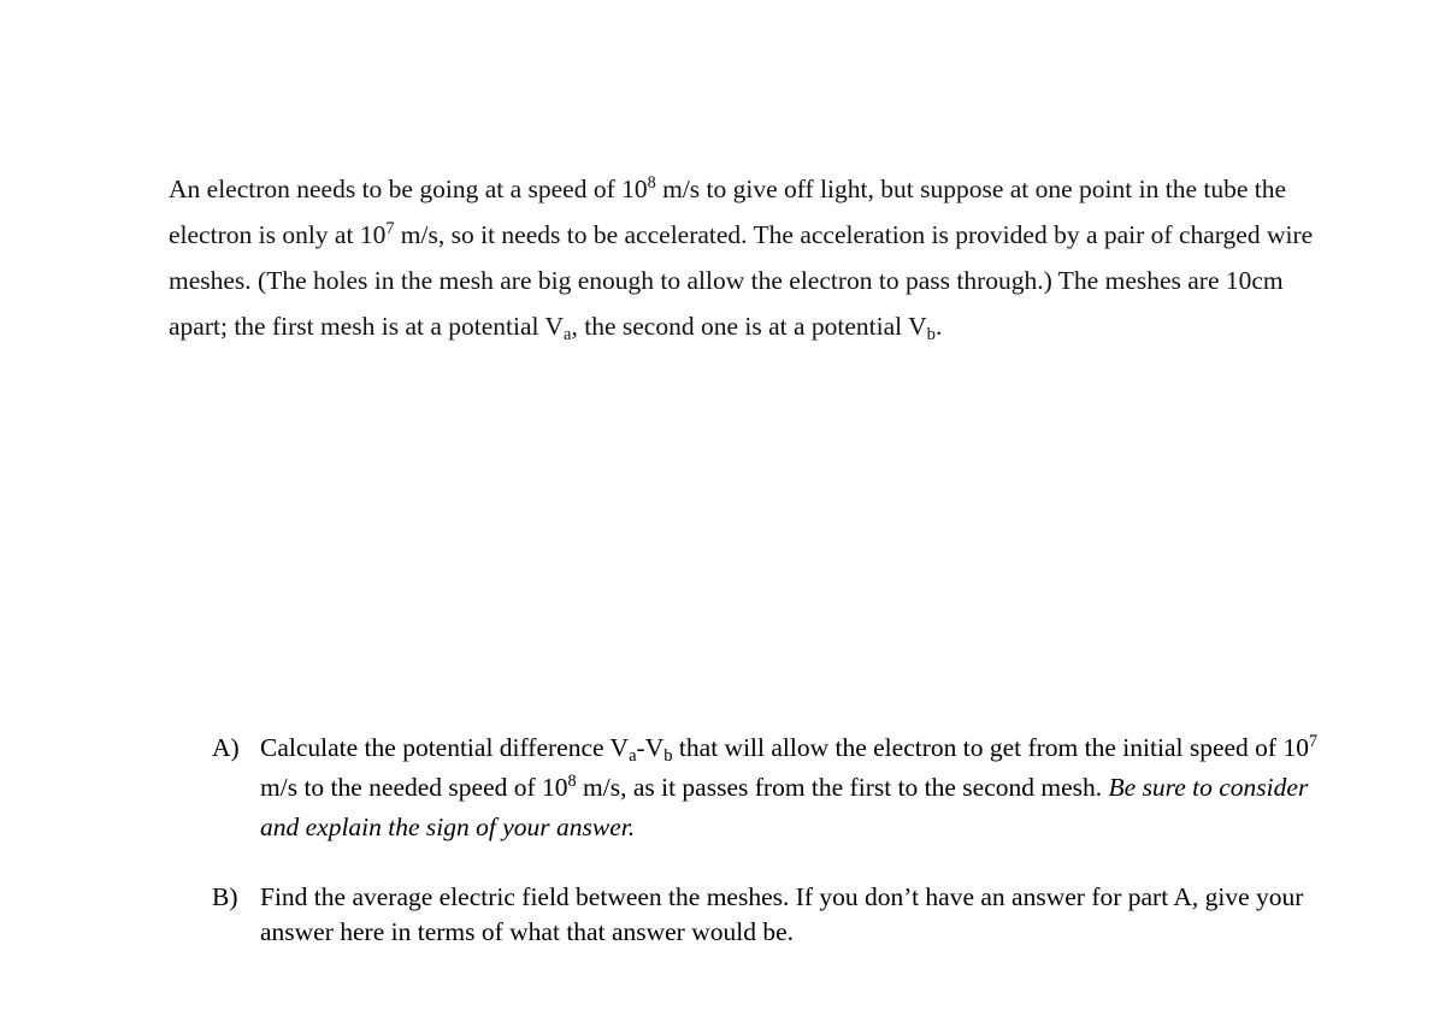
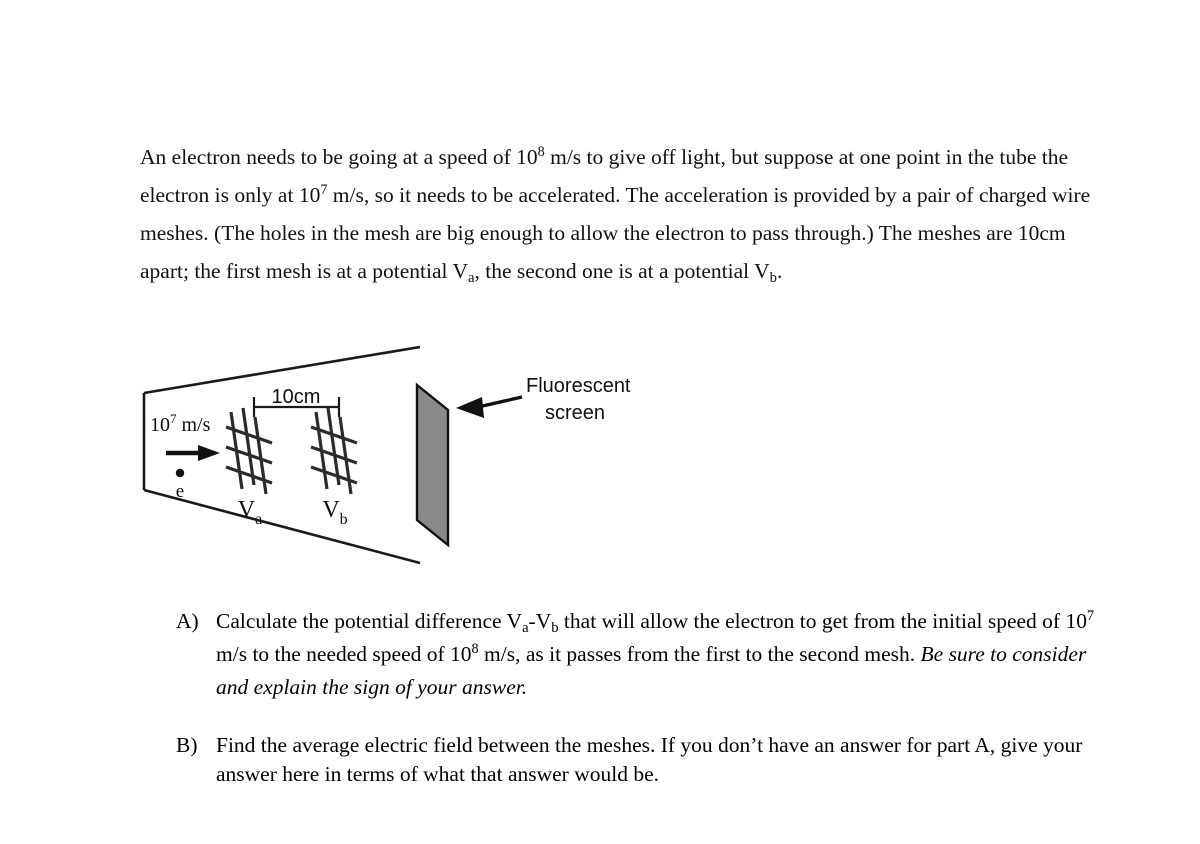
  An electron needs to be going at a speed of 108 m/s to give off light, but suppose at one point in the tube the electron is only at 107 m/s, so it needs to be accelerated. The acceleration is provided by a pair of charged wire meshes. (The holes in the mesh are big enough to allow the electron to pass through.) The meshes are 10cm apart; the first mesh is at a potential Va, the second one is at a potential Vb.
+ 10cm
+ 107 m/s
+ e
+ Va
+ Vb
+ Fluorescent
+ screen
  A)
  Calculate the potential difference Va-Vb that will allow the electron to get from the initial speed of 107 m/s to the needed speed of 108 m/s, as it passes from the first to the second mesh. Be sure to consider and explain the sign of your answer.
  B)
  Find the average electric field between the meshes. If you don’t have an answer for part A, give your answer here in terms of what that answer would be.
